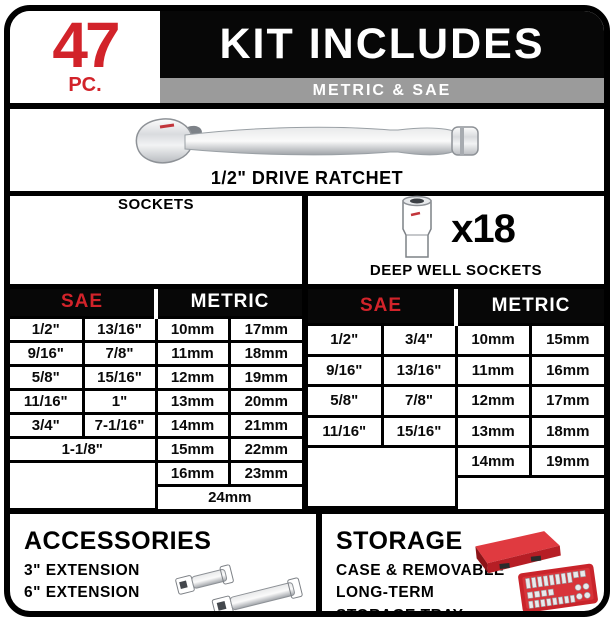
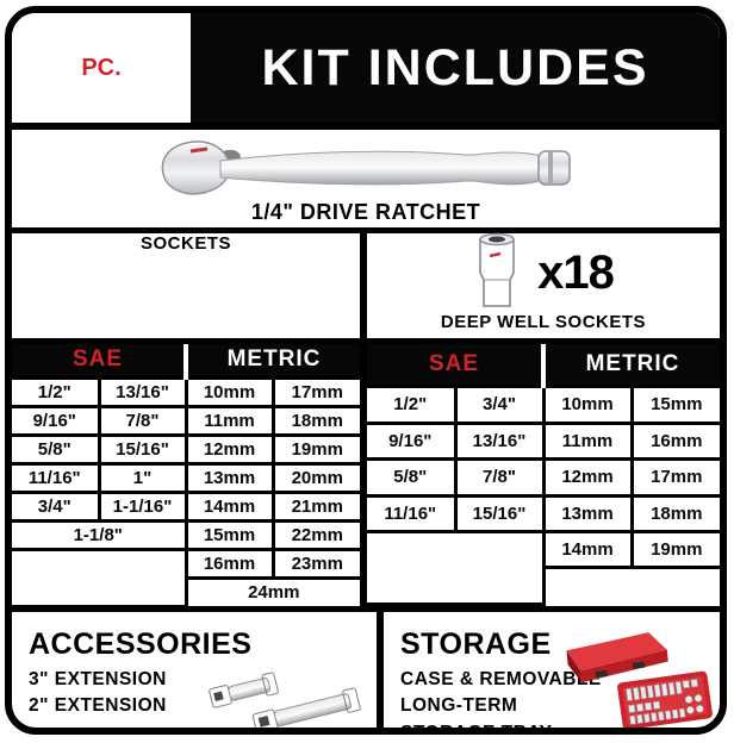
- 47
  PC.
  KIT INCLUDES
- METRIC & SAE
- 1/2" DRIVE RATCHET
+ 1/4" DRIVE RATCHET
  SOCKETS
  x18
  DEEP WELL SOCKETS
  SAE	METRIC
  1/2"	13/16"	10mm	17mm
  9/16"	7/8"	11mm	18mm
  5/8"	15/16"	12mm	19mm
  11/16"	1"	13mm	20mm
- 3/4"	7-1/16"	14mm	21mm
+ 3/4"	1-1/16"	14mm	21mm
  1-1/8"	15mm	22mm
  	16mm	23mm
  24mm
  SAE	METRIC
  1/2"	3/4"	10mm	15mm
  9/16"	13/16"	11mm	16mm
  5/8"	7/8"	12mm	17mm
  11/16"	15/16"	13mm	18mm
  	14mm	19mm
  ACCESSORIES
  3" EXTENSION
- 6" EXTENSION
+ 2" EXTENSION
  STORAGE
  CASE & REMOVAB
  LONG-TERM
